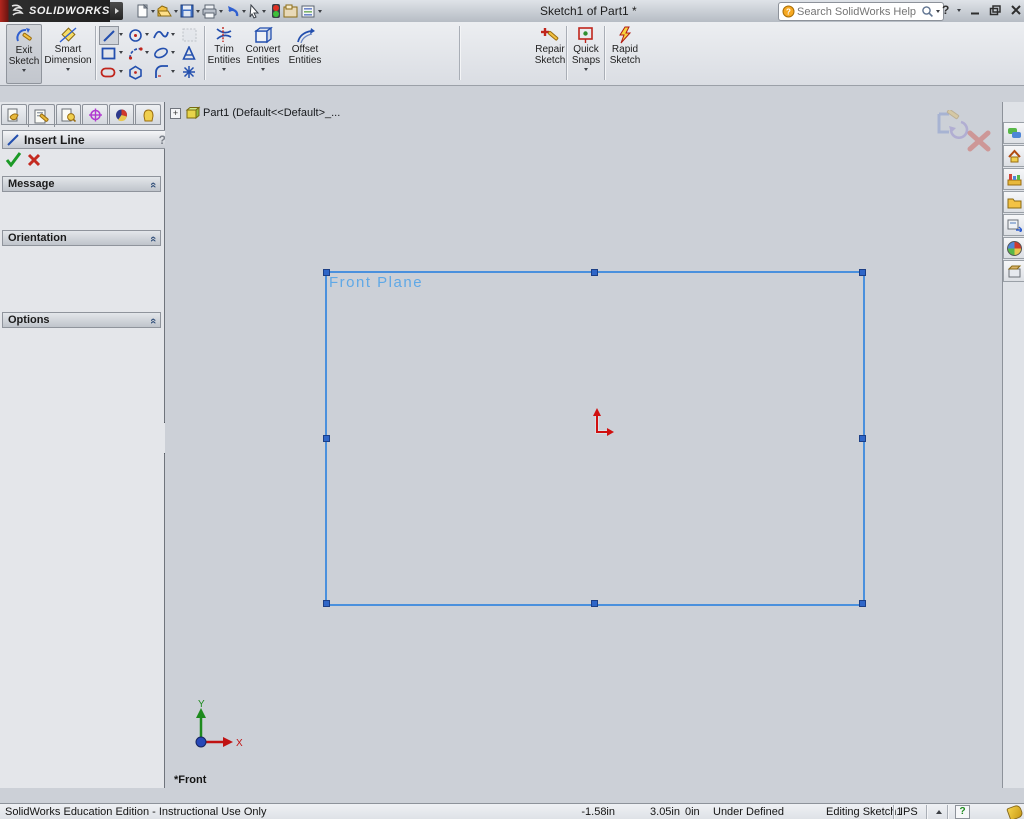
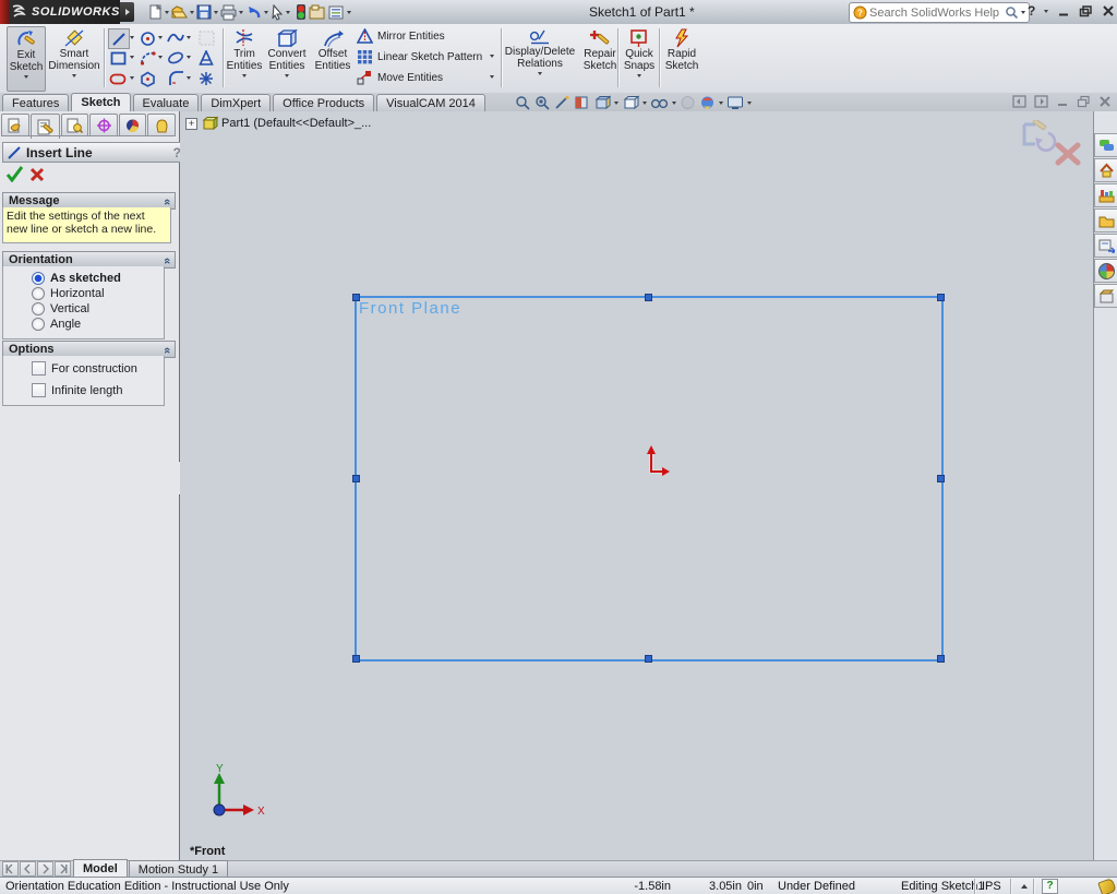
  SOLIDWORKS
  Sketch1 of Part1 *
  ?
  Search SolidWorks Help
  ?
  Exit Sketch
  Smart Dimension
  Trim Entities
  Convert Entities
  Offset Entities
+ Mirror Entities
+ Linear Sketch Pattern
+ Move Entities
+ Display/Delete Relations
  Repair Sketch
  Quick Snaps
  Rapid Sketch
+ Features
+ Sketch
+ Evaluate
+ DimXpert
+ Office Products
+ VisualCAM 2014
  Insert Line
  ?
  Message
+ Edit the settings of the next new line or sketch a new line.
  Orientation
+ As sketched
+ Horizontal
+ Vertical
+ Angle
  Options
+ For construction
+ Infinite length
  +
  Part1 (Default<<Default>_...
  Front Plane
  Y
  X
  *Front
+ Model
+ Motion Study 1
- SolidWorks Education Edition - Instructional Use Only
+ Orientation Education Edition - Instructional Use Only
  -1.58in
  3.05in
  0in
  Under Defined
  Editing Sketc1
  IPS
  ?
